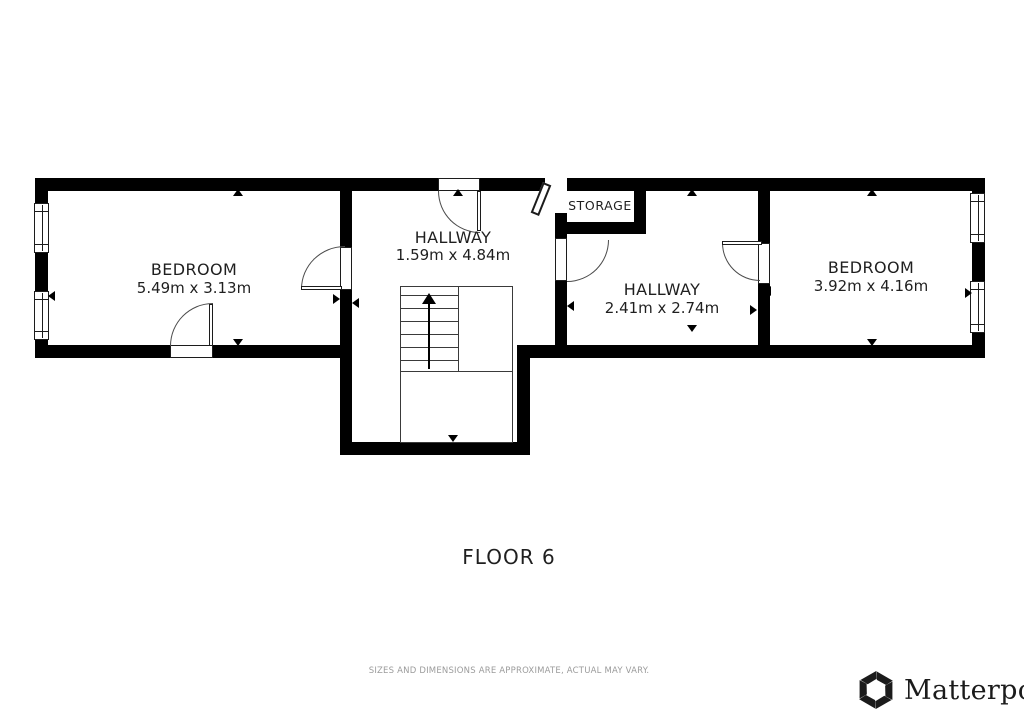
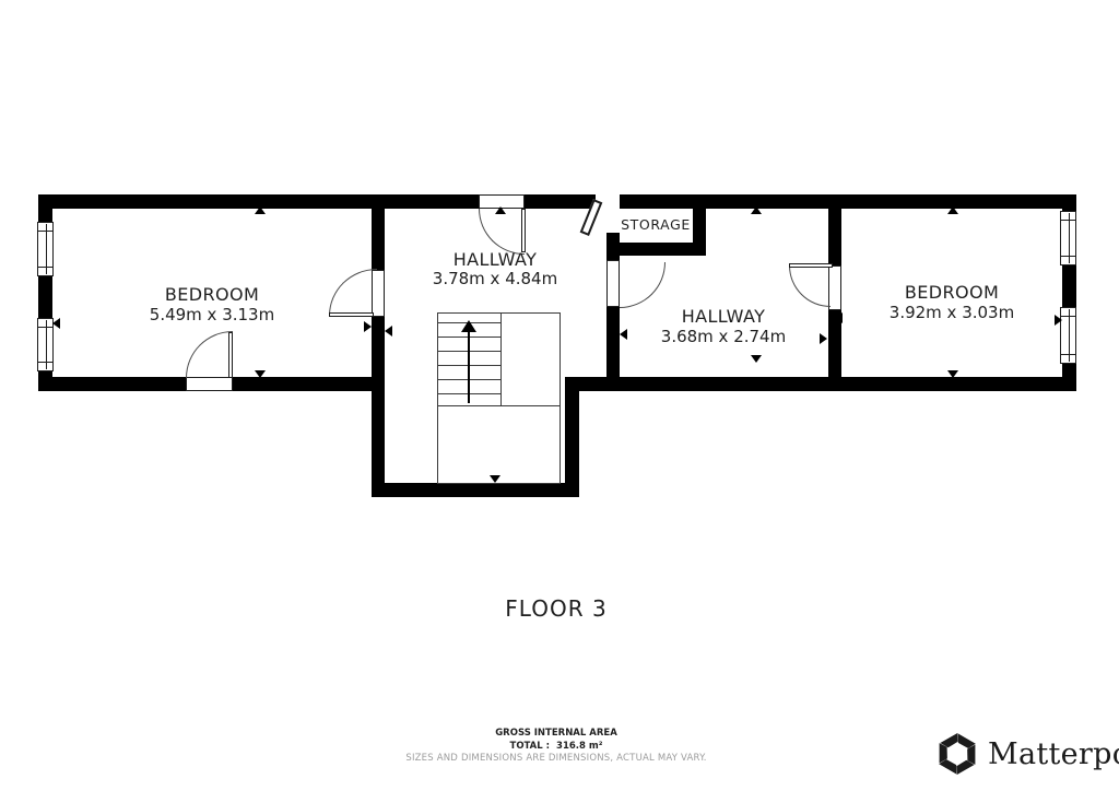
  BEDROOM
  5.49m x 3.13m
  HALLWAY
- 1.59m x 4.84m
+ 3.78m x 4.84m
  STORAGE
  HALLWAY
- 2.41m x 2.74m
+ 3.68m x 2.74m
  BEDROOM
- 3.92m x 4.16m
+ 3.92m x 3.03m
- FLOOR 6
+ FLOOR 3
+ GROSS INTERNAL AREA
+ TOTAL : 316.8 m²
- SIZES AND DIMENSIONS ARE APPROXIMATE, ACTUAL MAY VARY.
+ SIZES AND DIMENSIONS ARE DIMENSIONS, ACTUAL MAY VARY.
  Matterp
